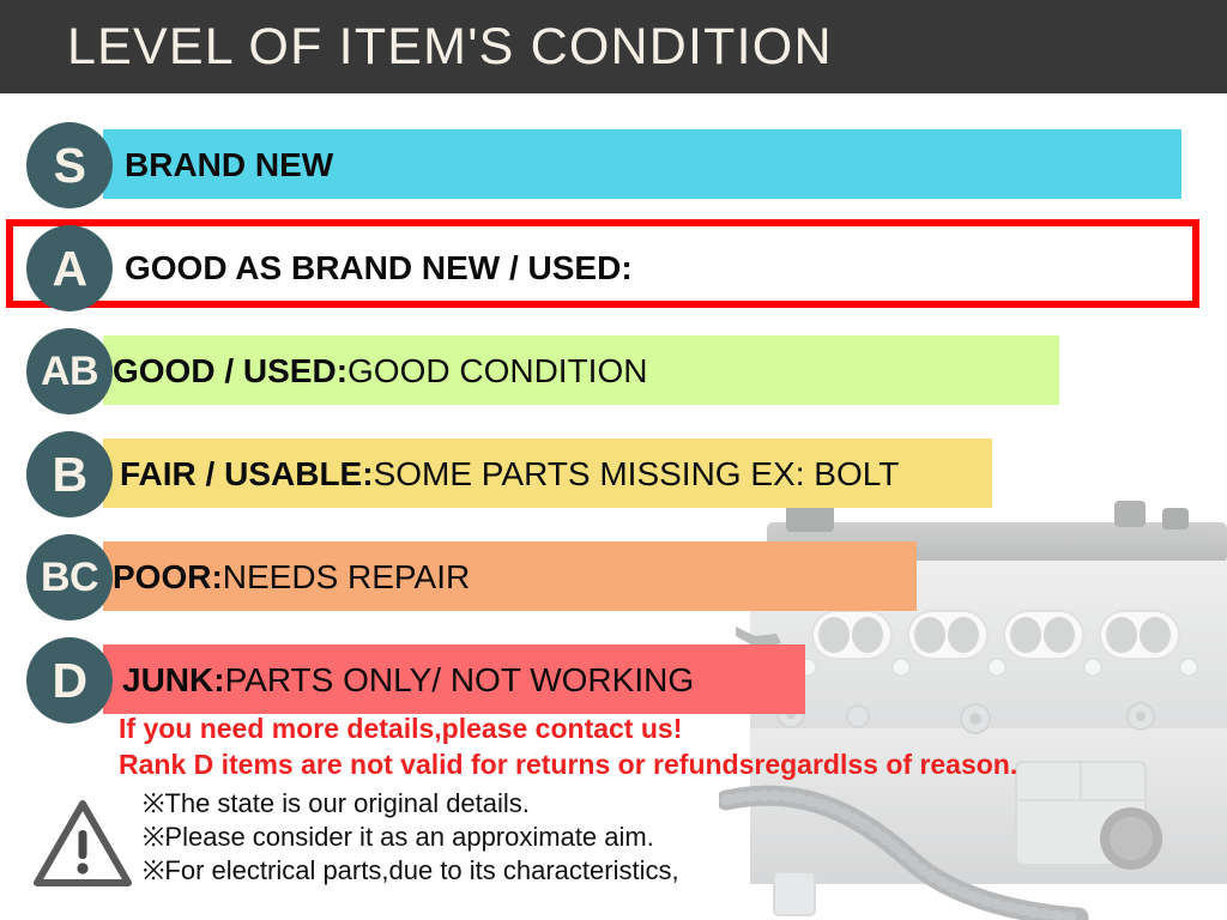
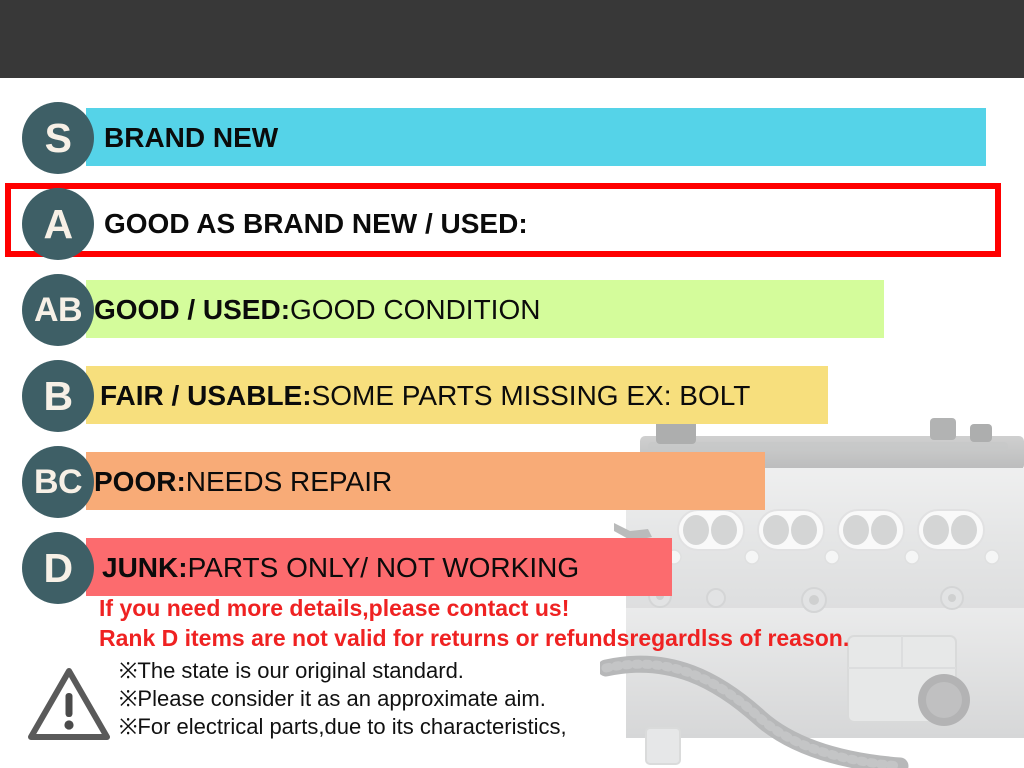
- LEVEL OF ITEM'S CONDITION
  S
  BRAND NEW
  A
  GOOD AS BRAND NEW / USED:
  AB
  GOOD / USED:
  GOOD CONDITION
  B
  FAIR / USABLE:
  SOME PARTS MISSING EX: BOLT
  BC
  POOR:
  NEEDS REPAIR
  D
  JUNK:
  PARTS ONLY/ NOT WORKING
  If you need more details,please contact us!
  Rank D items are not valid for returns or refundsregardlss of reason.
- ※The state is our original details.
+ ※The state is our original standard.
  ※Please consider it as an approximate aim.
  ※For electrical parts,due to its characteristics,
